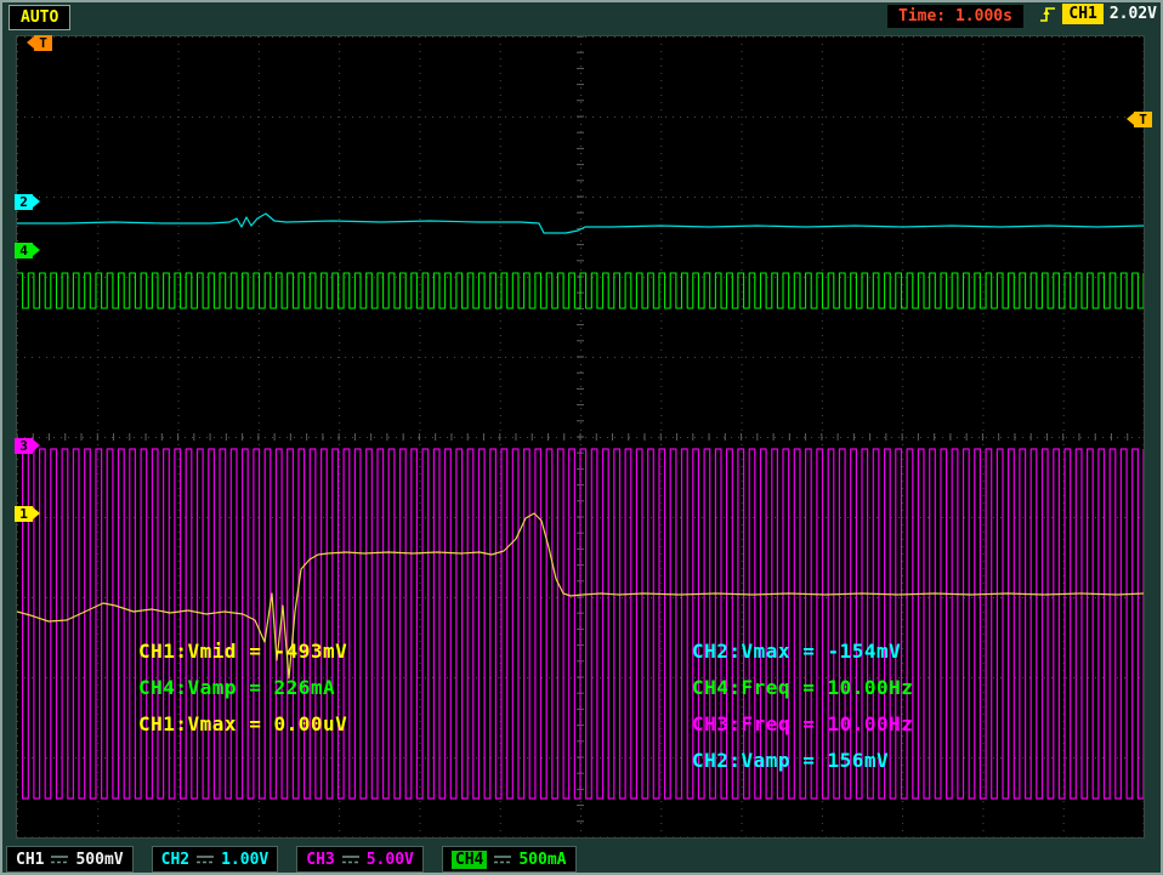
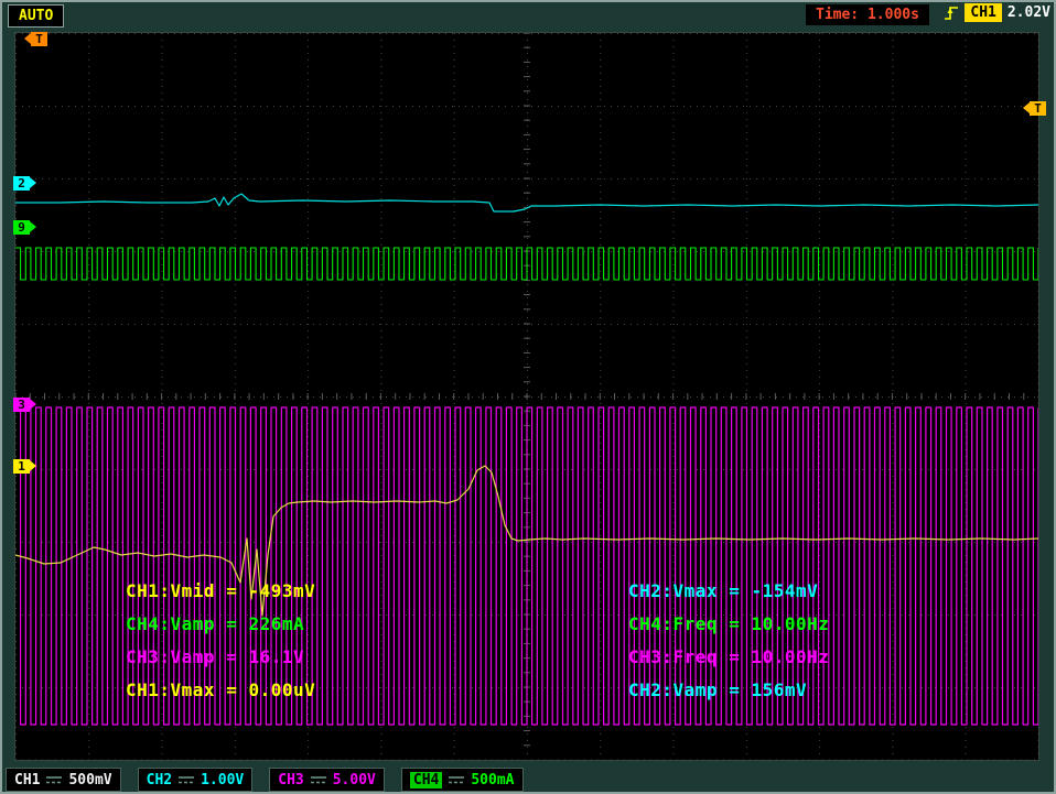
  AUTO
  Time: 1.000s
  CH1
  2.02V
  T
  T
  2
- 4
+ 9
  3
  1
  CH1:Vmid = -493mV
  CH4:Vamp = 226mA
+ CH3:Vamp = 16.1V
  CH1:Vmax = 0.00uV
  CH2:Vmax = -154mV
  CH4:Freq = 10.00Hz
  CH3:Freq = 10.00Hz
  CH2:Vamp = 156mV
  CH1
  500mV
  CH2
  1.00V
  CH3
  5.00V
  CH4
  500mA
